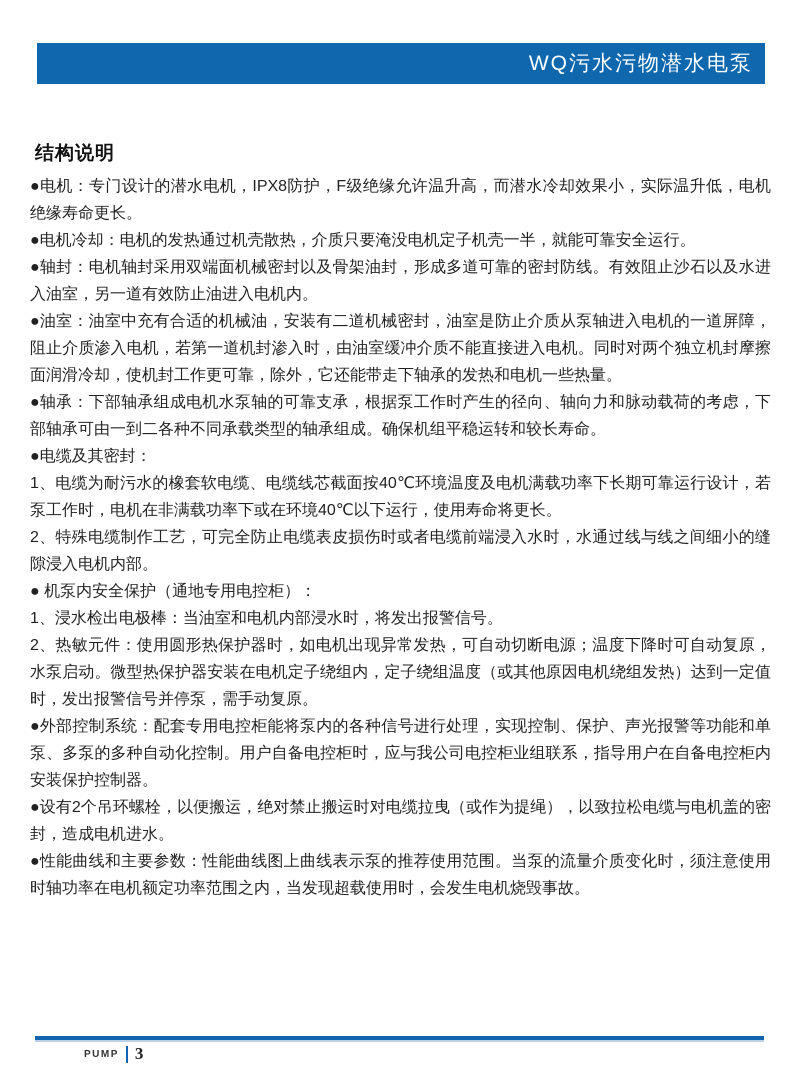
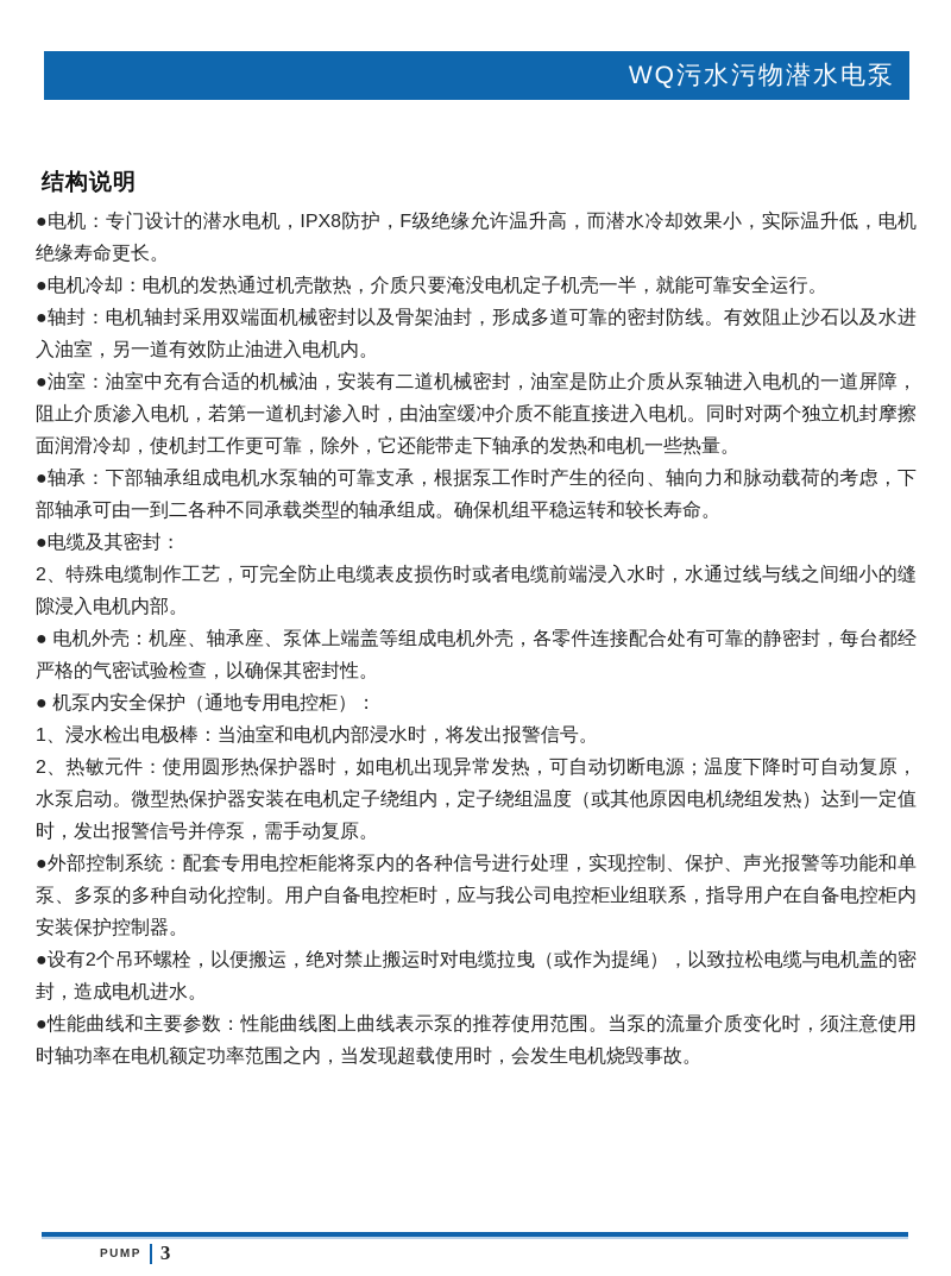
  WQ污水污物潜水电泵
  结构说明
  ●电机：专门设计的潜水电机，IPX8防护，F级绝缘允许温升高，而潜水冷却效果小，实际温升低，电机绝缘寿命更长。
  ●电机冷却：电机的发热通过机壳散热，介质只要淹没电机定子机壳一半，就能可靠安全运行。
  ●轴封：电机轴封采用双端面机械密封以及骨架油封，形成多道可靠的密封防线。有效阻止沙石以及水进入油室，另一道有效防止油进入电机内。
  ●油室：油室中充有合适的机械油，安装有二道机械密封，油室是防止介质从泵轴进入电机的一道屏障，阻止介质渗入电机，若第一道机封渗入时，由油室缓冲介质不能直接进入电机。同时对两个独立机封摩擦面润滑冷却，使机封工作更可靠，除外，它还能带走下轴承的发热和电机一些热量。
  ●轴承：下部轴承组成电机水泵轴的可靠支承，根据泵工作时产生的径向、轴向力和脉动载荷的考虑，下部轴承可由一到二各种不同承载类型的轴承组成。确保机组平稳运转和较长寿命。
  ●电缆及其密封：
- 1、电缆为耐污水的橡套软电缆、电缆线芯截面按40℃环境温度及电机满载功率下长期可靠运行设计，若泵工作时，电机在非满载功率下或在环境40℃以下运行，使用寿命将更长。
  2、特殊电缆制作工艺，可完全防止电缆表皮损伤时或者电缆前端浸入水时，水通过线与线之间细小的缝隙浸入电机内部。
+ ● 电机外壳：机座、轴承座、泵体上端盖等组成电机外壳，各零件连接配合处有可靠的静密封，每台都经严格的气密试验检查，以确保其密封性。
  ● 机泵内安全保护（通地专用电控柜）：
  1、浸水检出电极棒：当油室和电机内部浸水时，将发出报警信号。
  2、热敏元件：使用圆形热保护器时，如电机出现异常发热，可自动切断电源；温度下降时可自动复原，水泵启动。微型热保护器安装在电机定子绕组内，定子绕组温度（或其他原因电机绕组发热）达到一定值时，发出报警信号并停泵，需手动复原。
  ●外部控制系统：配套专用电控柜能将泵内的各种信号进行处理，实现控制、保护、声光报警等功能和单泵、多泵的多种自动化控制。用户自备电控柜时，应与我公司电控柜业组联系，指导用户在自备电控柜内安装保护控制器。
  ●设有2个吊环螺栓，以便搬运，绝对禁止搬运时对电缆拉曳（或作为提绳），以致拉松电缆与电机盖的密封，造成电机进水。
  ●性能曲线和主要参数：性能曲线图上曲线表示泵的推荐使用范围。当泵的流量介质变化时，须注意使用时轴功率在电机额定功率范围之内，当发现超载使用时，会发生电机烧毁事故。
  PUMP
  3
